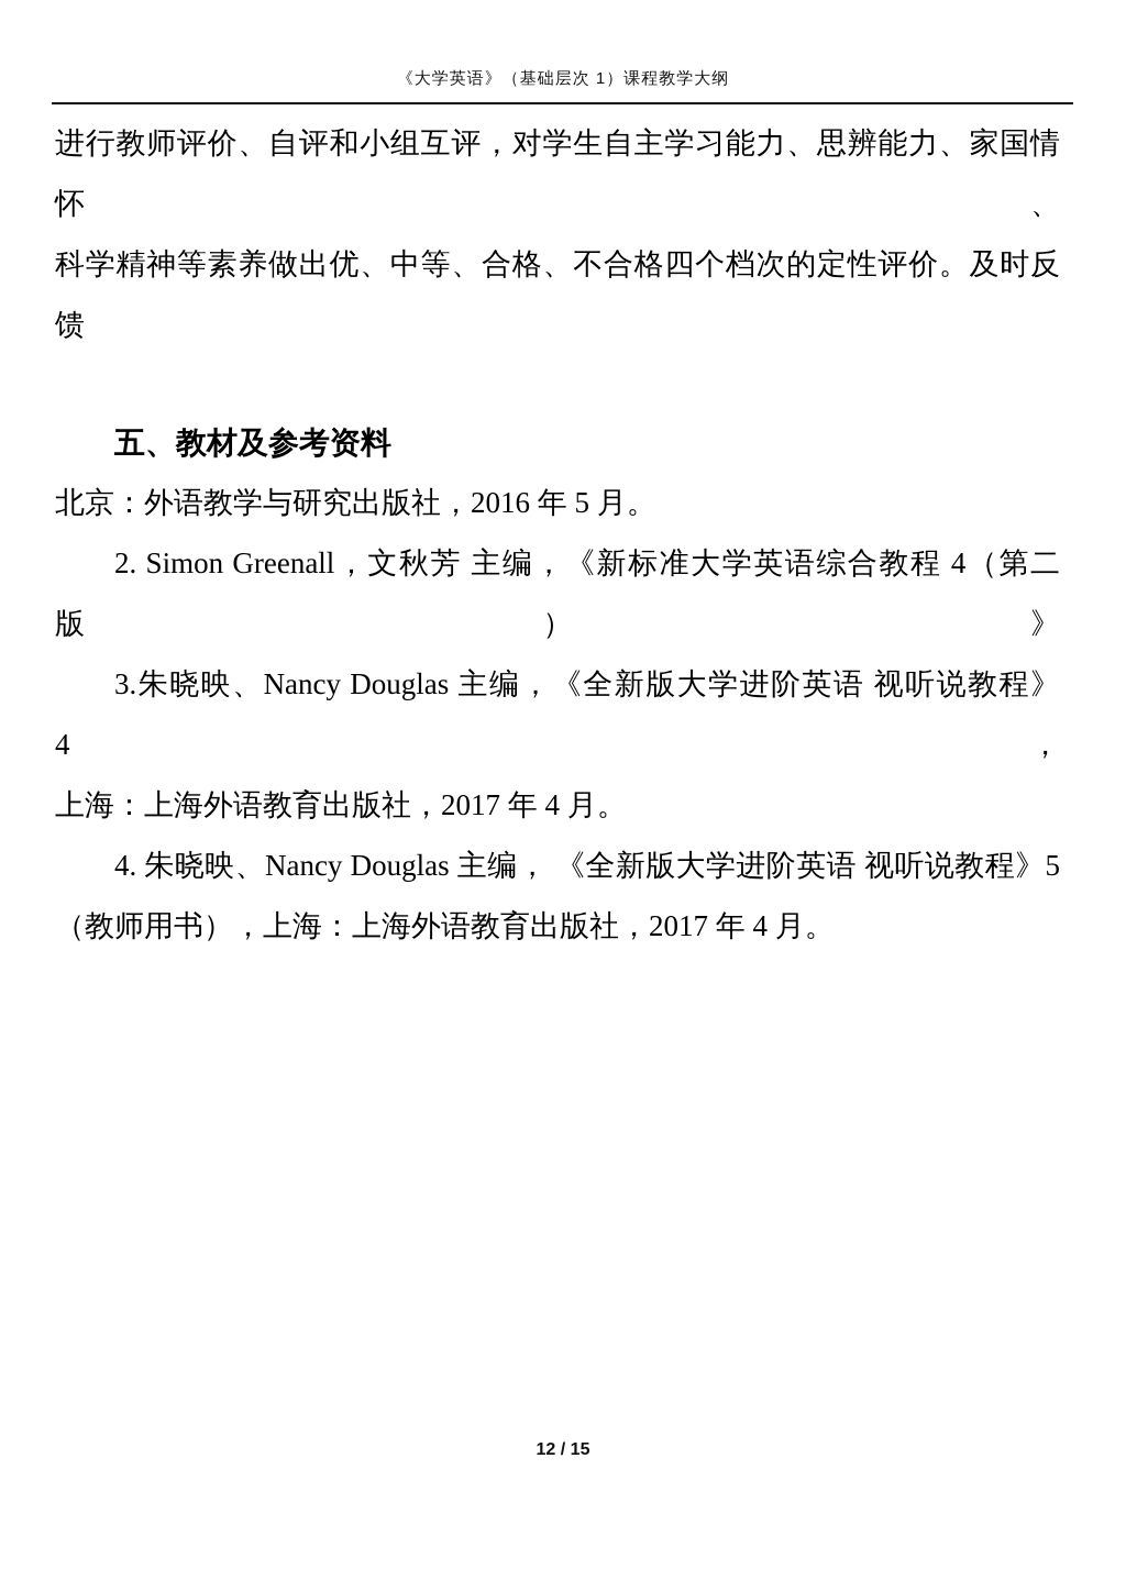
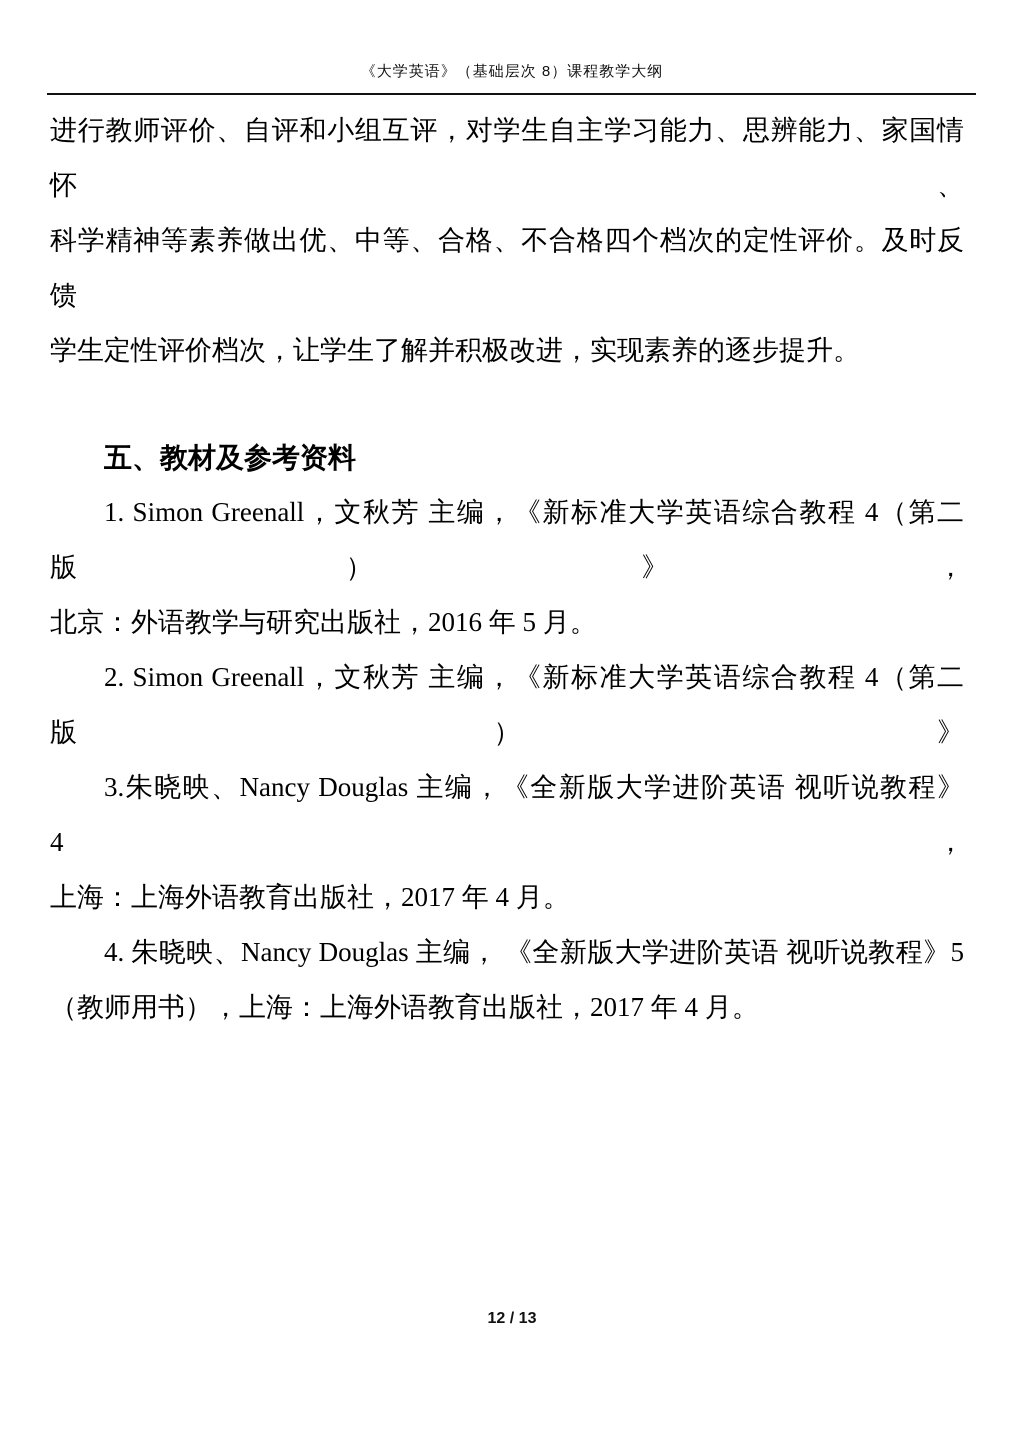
- 《大学英语》（基础层次 1）课程教学大纲
+ 《大学英语》（基础层次 8）课程教学大纲
  进行教师评价、自评和小组互评，对学生自主学习能力、思辨能力、家国情怀、
  科学精神等素养做出优、中等、合格、不合格四个档次的定性评价。及时反馈
+ 学生定性评价档次，让学生了解并积极改进，实现素养的逐步提升。
  五、教材及参考资料
+ 1. Simon Greenall，文秋芳 主编，《新标准大学英语综合教程 4（第二版）》，
  北京：外语教学与研究出版社，2016 年 5 月。
  2. Simon Greenall，文秋芳 主编，《新标准大学英语综合教程 4（第二版）》
  3.朱晓映、Nancy Douglas 主编，《全新版大学进阶英语 视听说教程》4，
  上海：上海外语教育出版社，2017 年 4 月。
  4. 朱晓映、Nancy Douglas 主编， 《全新版大学进阶英语 视听说教程》5
  （教师用书），上海：上海外语教育出版社，2017 年 4 月。
- 12 / 15
+ 12 / 13
